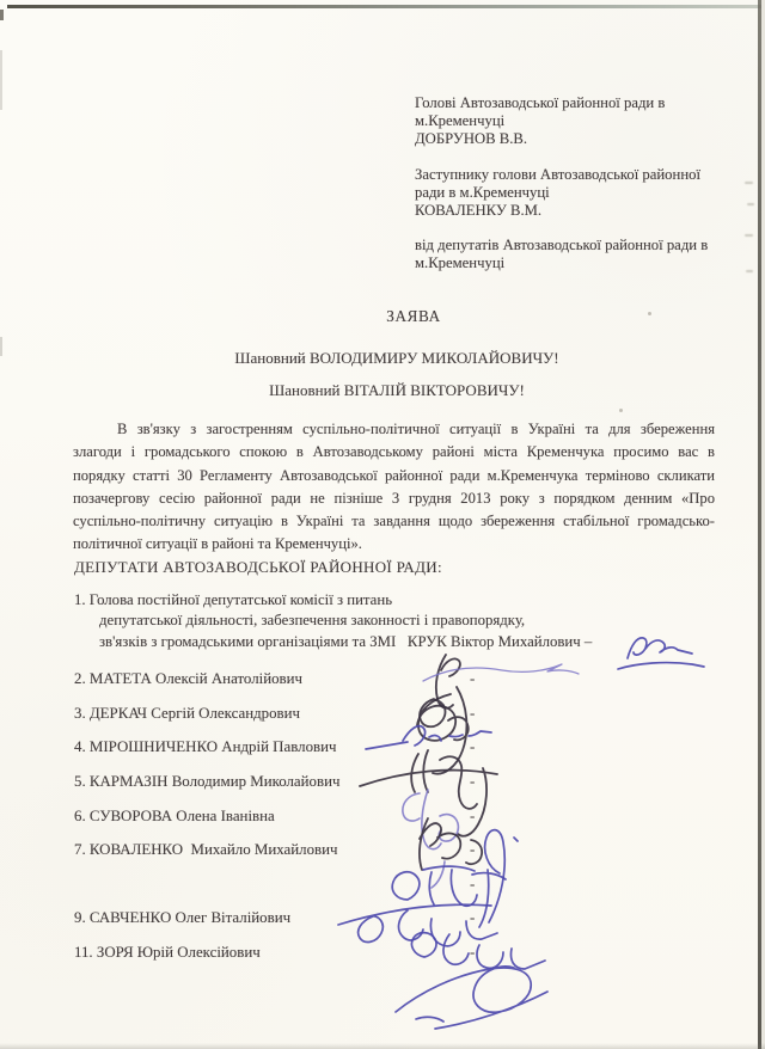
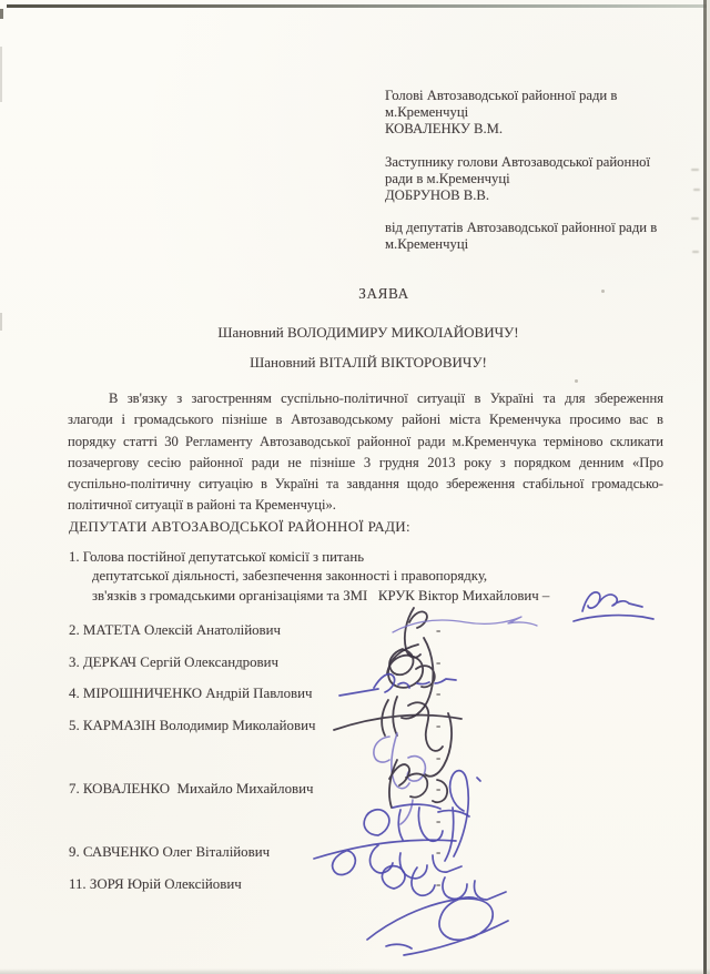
  Голові Автозаводської районної ради в
  м.Кременчуці
- ДОБРУНОВ В.В.
+ КОВАЛЕНКУ В.М.
  Заступнику голови Автозаводської районної
  ради в м.Кременчуці
- КОВАЛЕНКУ В.М.
+ ДОБРУНОВ В.В.
  від депутатів Автозаводської районної ради в
  м.Кременчуці
  ЗАЯВА
  Шановний ВОЛОДИМИРУ МИКОЛАЙОВИЧУ!
  Шановний ВІТАЛІЙ ВІКТОРОВИЧУ!
  В зв'язку з загостренням суспільно-політичної ситуації в Україні та для збереження
- злагоди і громадського спокою в Автозаводському районі міста Кременчука просимо вас в
+ злагоди і громадського пізніше в Автозаводському районі міста Кременчука просимо вас в
  порядку статті 30 Регламенту Автозаводської районної ради м.Кременчука терміново скликати
  позачергову сесію районної ради не пізніше 3 грудня 2013 року з порядком денним «Про
  суспільно-політичну ситуацію в Україні та завдання щодо збереження стабільної громадсько-
  політичної ситуації в районі та Кременчуці».
  ДЕПУТАТИ АВТОЗАВОДСЬКОЇ РАЙОННОЇ РАДИ:
  1. Голова постійної депутатської комісії з питань
  депутатської діяльності, забезпечення законності і правопорядку,
  зв'язків з громадськими організаціями та ЗМІ КРУК Віктор Михайлович –
  2. МАТЕТА Олексій Анатолійович
  -
  3. ДЕРКАЧ Сергій Олександрович
  -
  4. МІРОШНИЧЕНКО Андрій Павлович
  -
  5. КАРМАЗІН Володимир Миколайович
  -
- 6. СУВОРОВА Олена Іванівна
  -
  7. КОВАЛЕНКО Михайло Михайлович
  -
  -
  9. САВЧЕНКО Олег Віталійович
  -
  11. ЗОРЯ Юрій Олексійович
  -
